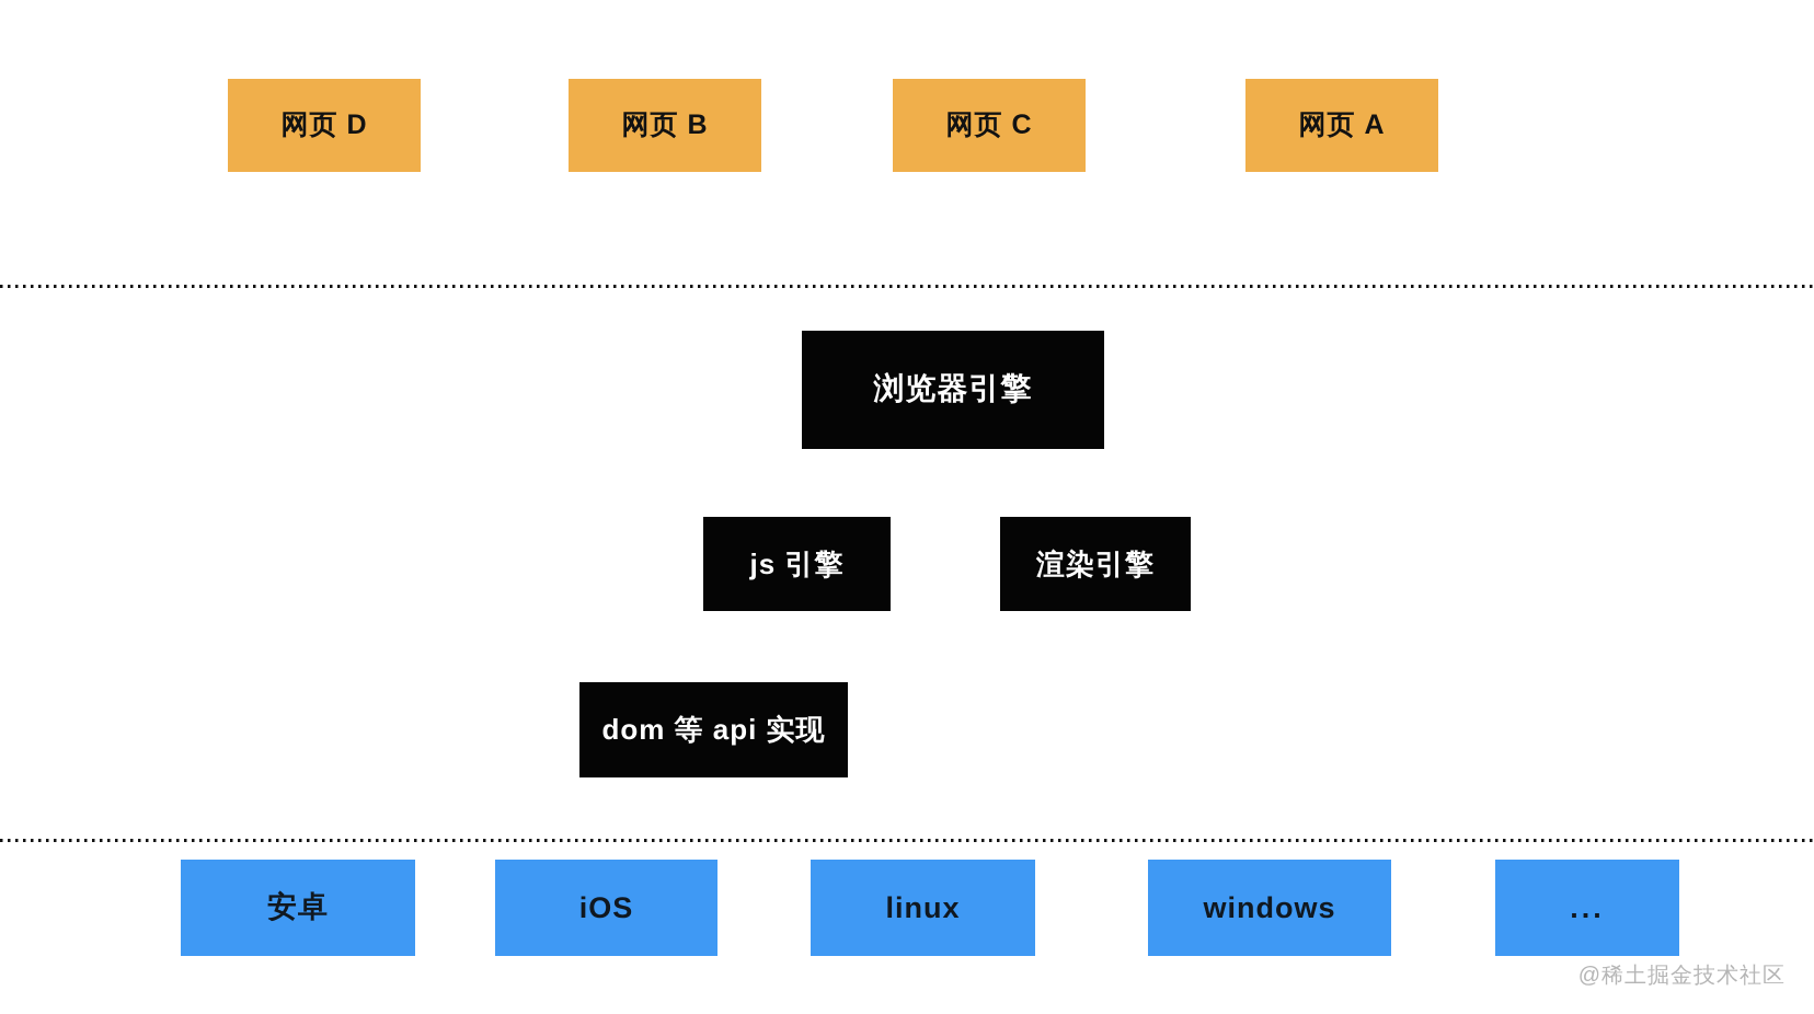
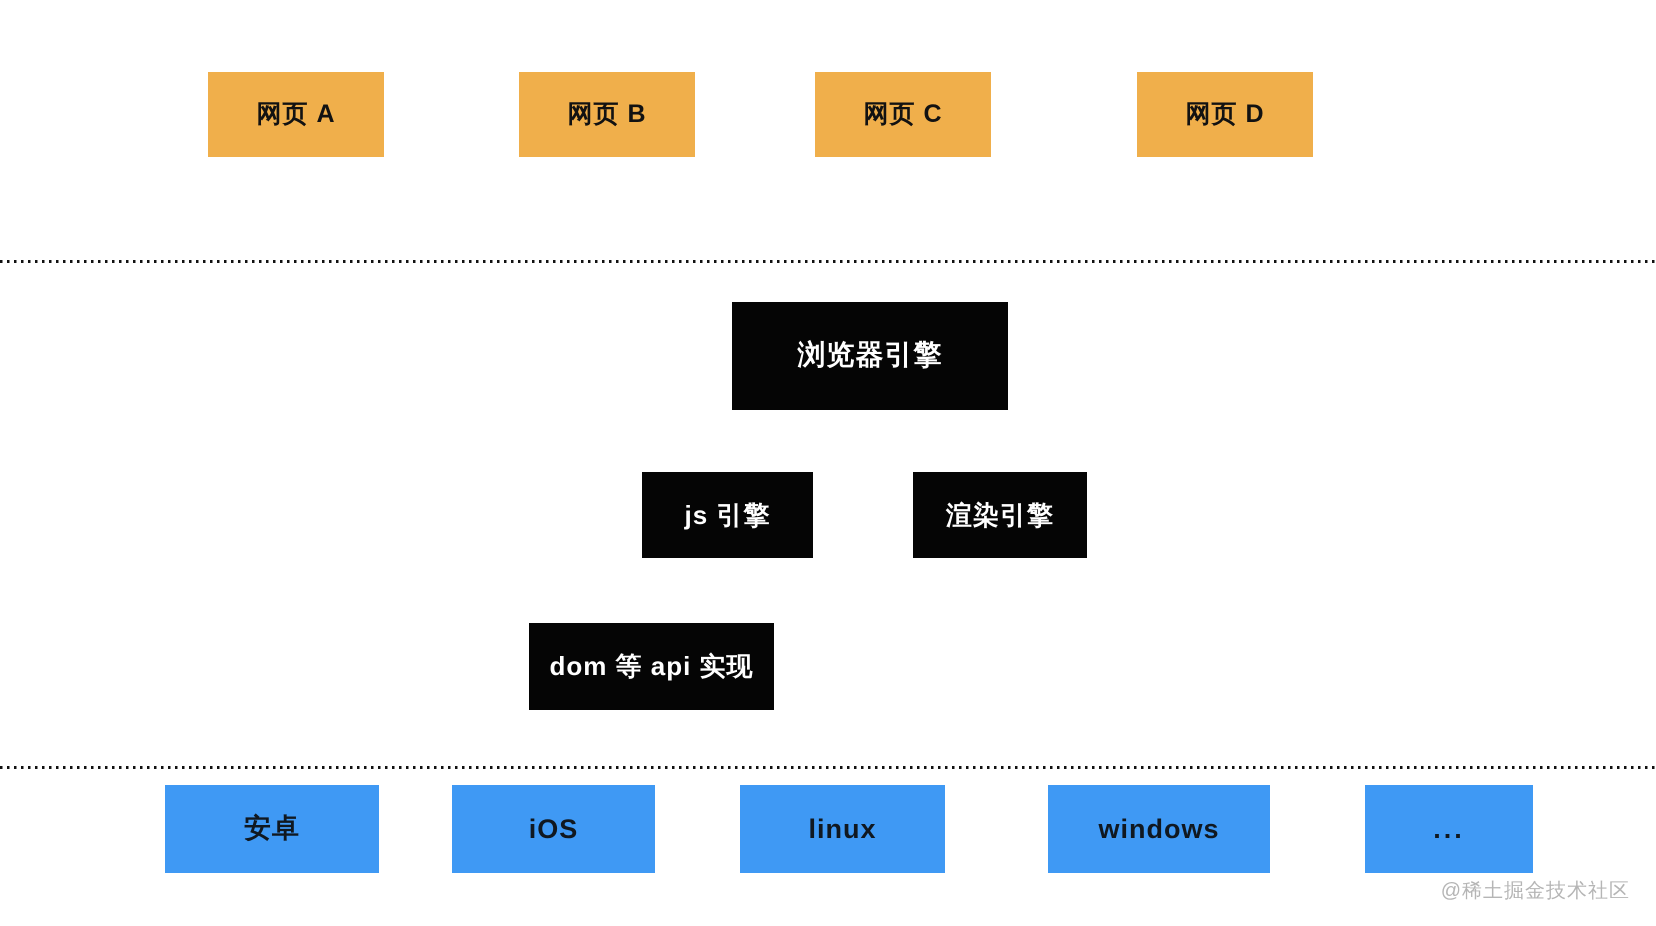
- 网页 D
+ 网页 A
  网页 B
  网页 C
- 网页 A
+ 网页 D
  浏览器引擎
  js 引擎
  渲染引擎
  dom 等 api 实现
  安卓
  iOS
  linux
  windows
  ...
  @稀土掘金技术社区
